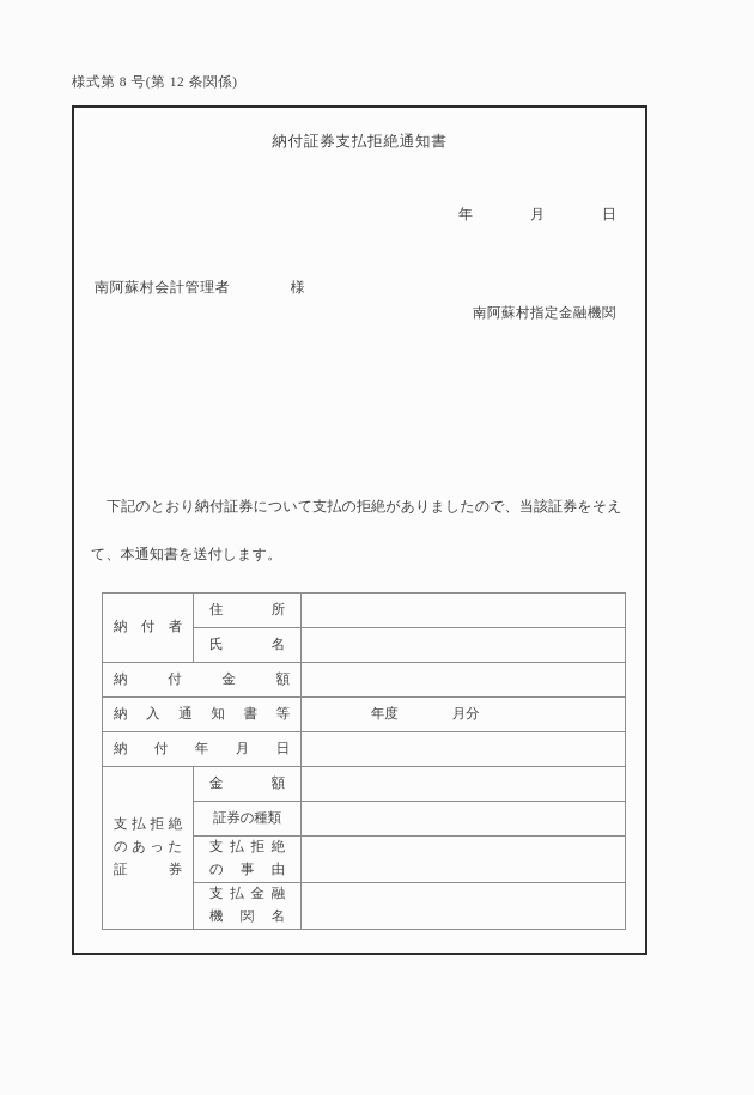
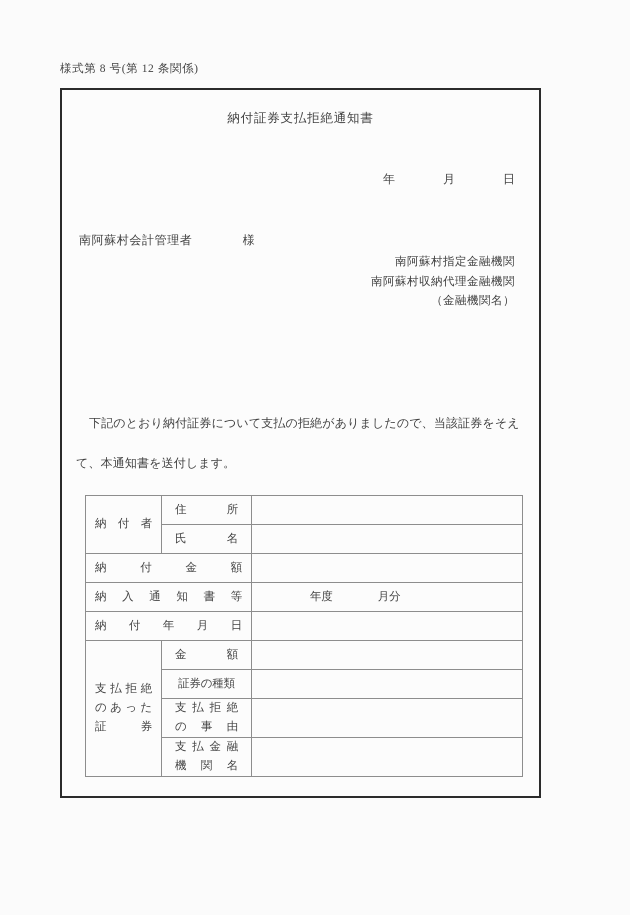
  様式第 8 号(第 12 条関係)
  納付証券支払拒絶通知書
  年 月 日
  南阿蘇村会計管理者 様
  南阿蘇村指定金融機関
+ 南阿蘇村収納代理金融機関
+ （金融機関名）
  下記のとおり納付証券について支払の拒絶がありましたので、当該証券をそえて、本通知書を送付します。
  納付者	住所
  氏名
  納付金額
  納入通知書等	年度 月分
  納付年月日
  支払拒絶 のあった 証 券	金額
  証券の種類
  支払拒絶 の事由
  支払金融 機関名
